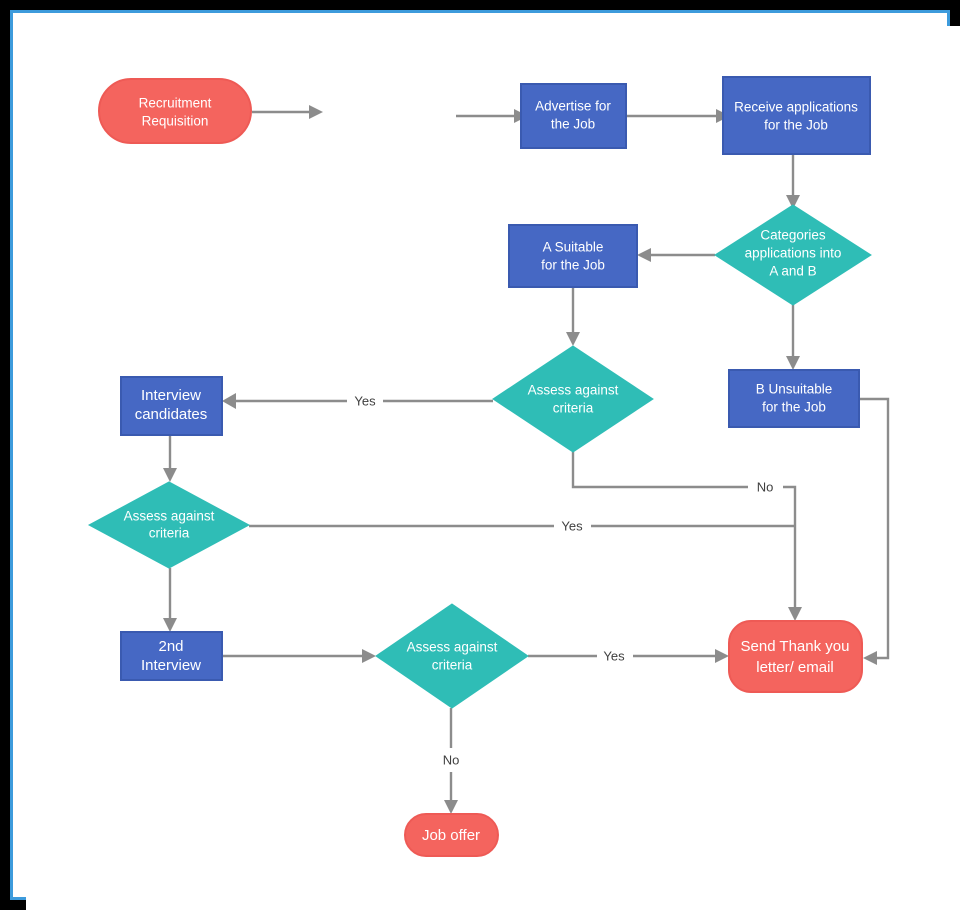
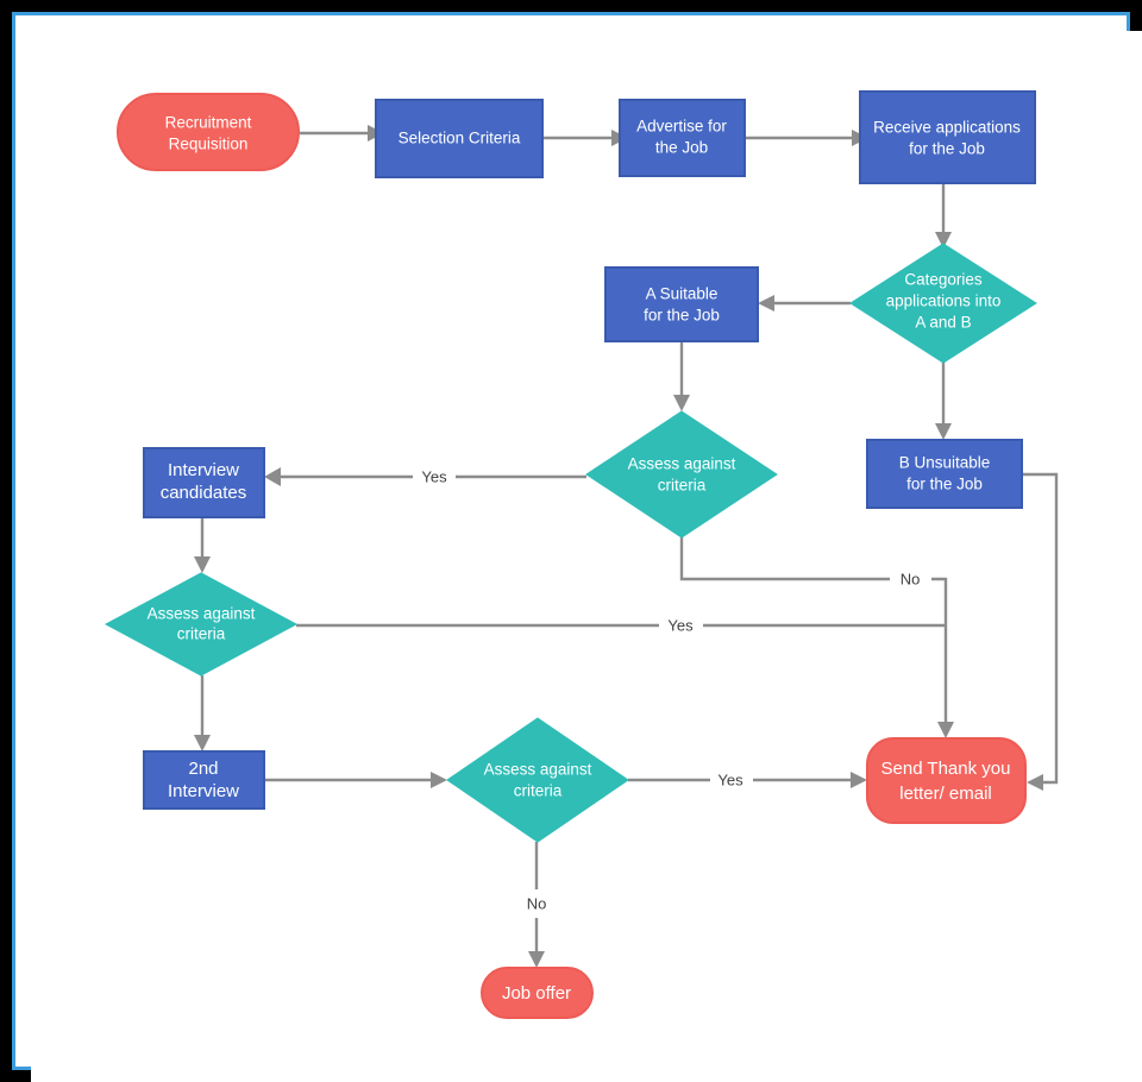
  Yes
  No
  Yes
  Yes
  No
  Recruitment
  Requisition
+ Selection Criteria
  Advertise for
  the Job
  Receive applications
  for the Job
  Categories
  applications into
  A and B
  A Suitable
  for the Job
  B Unsuitable
  for the Job
  Assess against
  criteria
  Interview
  candidates
  Assess against
  criteria
  2nd
  Interview
  Assess against
  criteria
  Send Thank you
  letter/ email
  Job offer
